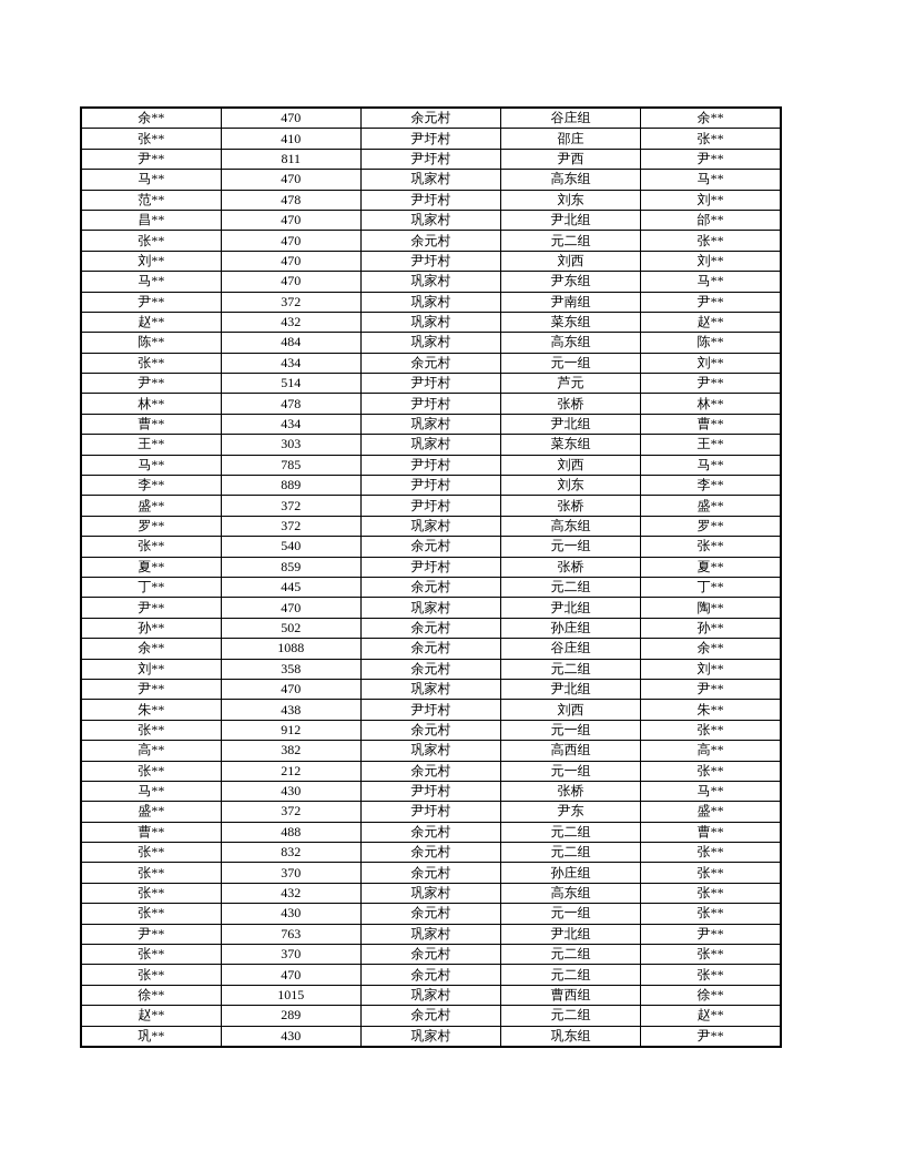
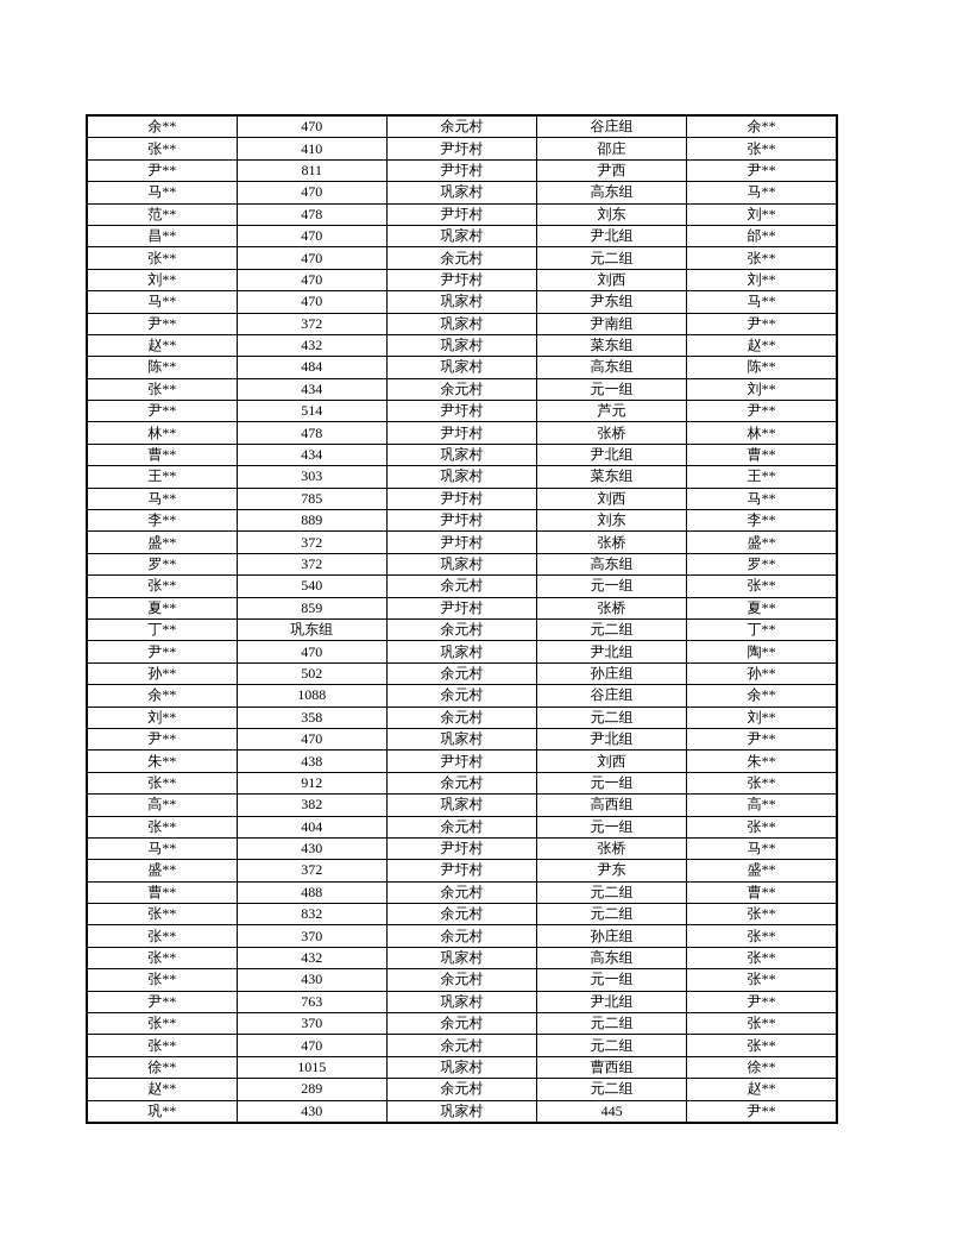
  余**	470	余元村	谷庄组	余**
  张**	410	尹圩村	邵庄	张**
  尹**	811	尹圩村	尹西	尹**
  马**	470	巩家村	高东组	马**
  范**	478	尹圩村	刘东	刘**
  昌**	470	巩家村	尹北组	邰**
  张**	470	余元村	元二组	张**
  刘**	470	尹圩村	刘西	刘**
  马**	470	巩家村	尹东组	马**
  尹**	372	巩家村	尹南组	尹**
  赵**	432	巩家村	菜东组	赵**
  陈**	484	巩家村	高东组	陈**
  张**	434	余元村	元一组	刘**
  尹**	514	尹圩村	芦元	尹**
  林**	478	尹圩村	张桥	林**
  曹**	434	巩家村	尹北组	曹**
  王**	303	巩家村	菜东组	王**
  马**	785	尹圩村	刘西	马**
  李**	889	尹圩村	刘东	李**
  盛**	372	尹圩村	张桥	盛**
  罗**	372	巩家村	高东组	罗**
  张**	540	余元村	元一组	张**
  夏**	859	尹圩村	张桥	夏**
- 丁**	445	余元村	元二组	丁**
+ 丁**	巩东组	余元村	元二组	丁**
  尹**	470	巩家村	尹北组	陶**
  孙**	502	余元村	孙庄组	孙**
  余**	1088	余元村	谷庄组	余**
  刘**	358	余元村	元二组	刘**
  尹**	470	巩家村	尹北组	尹**
  朱**	438	尹圩村	刘西	朱**
  张**	912	余元村	元一组	张**
  高**	382	巩家村	高西组	高**
- 张**	212	余元村	元一组	张**
+ 张**	404	余元村	元一组	张**
  马**	430	尹圩村	张桥	马**
  盛**	372	尹圩村	尹东	盛**
  曹**	488	余元村	元二组	曹**
  张**	832	余元村	元二组	张**
  张**	370	余元村	孙庄组	张**
  张**	432	巩家村	高东组	张**
  张**	430	余元村	元一组	张**
  尹**	763	巩家村	尹北组	尹**
  张**	370	余元村	元二组	张**
  张**	470	余元村	元二组	张**
  徐**	1015	巩家村	曹西组	徐**
  赵**	289	余元村	元二组	赵**
- 巩**	430	巩家村	巩东组	尹**
+ 巩**	430	巩家村	445	尹**
